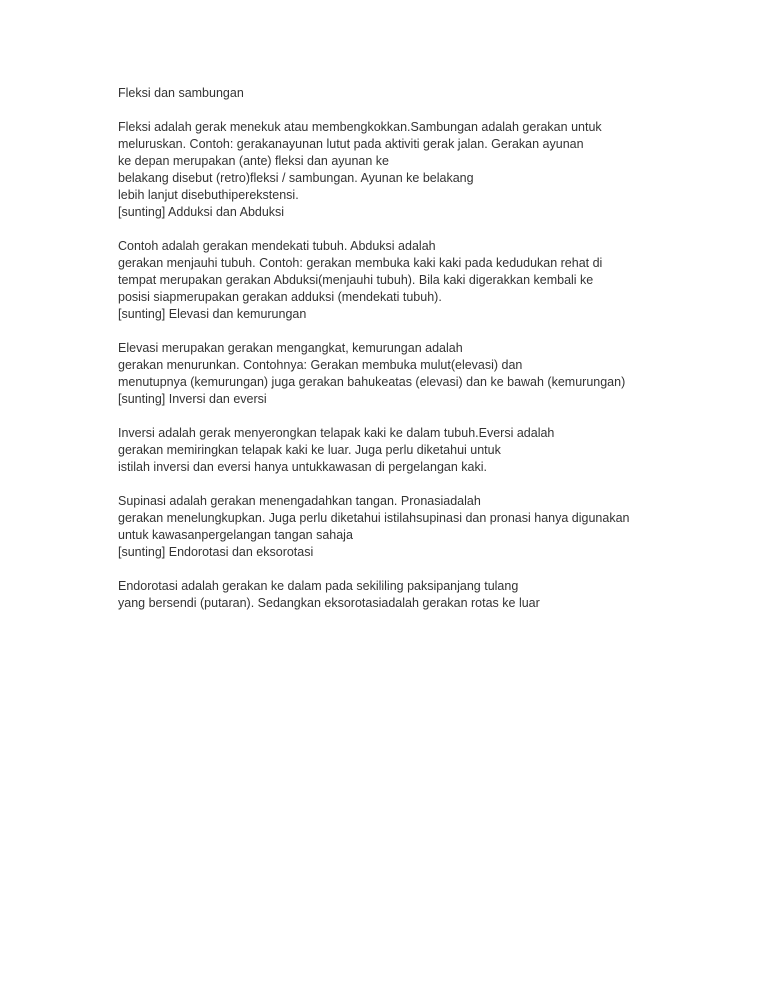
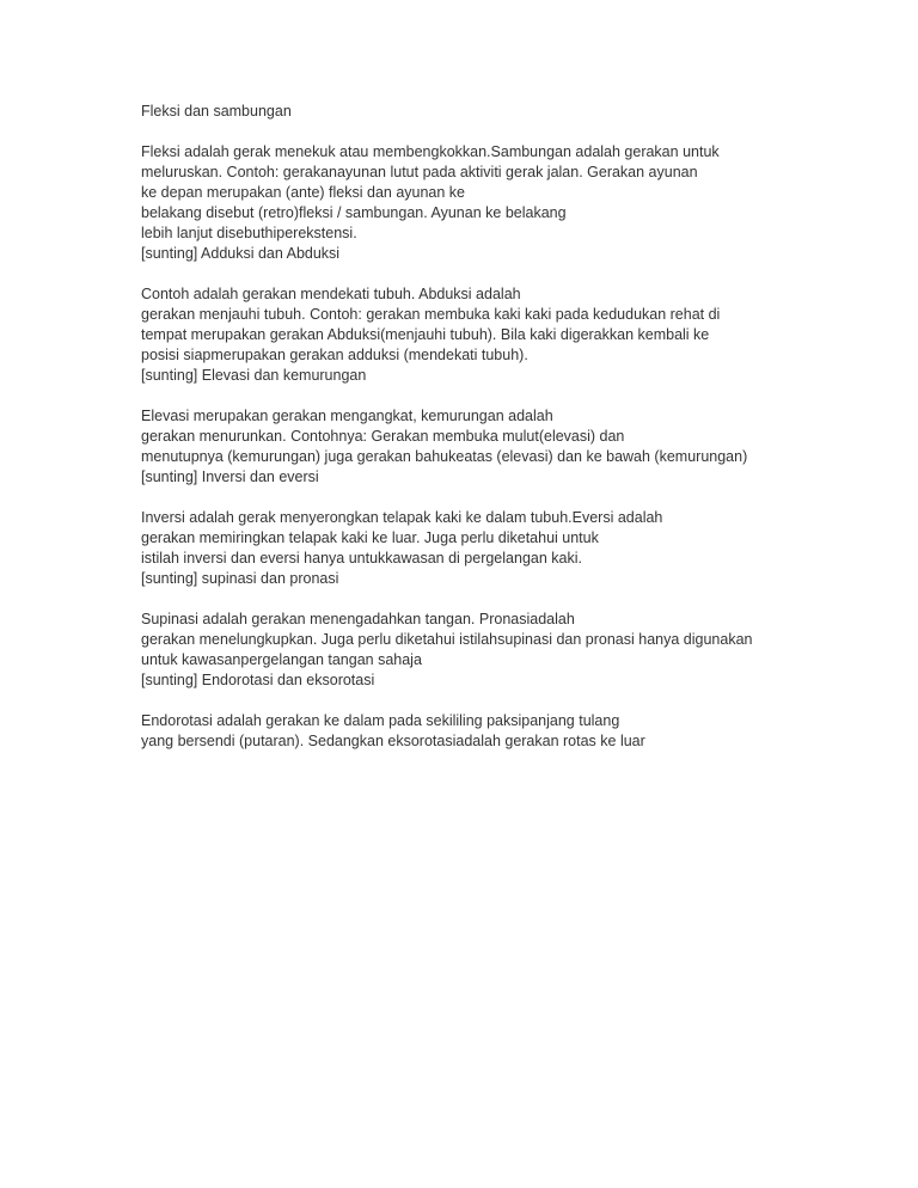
  Fleksi dan sambungan
  Fleksi adalah gerak menekuk atau membengkokkan.Sambungan adalah gerakan untuk
  meluruskan. Contoh: gerakanayunan lutut pada aktiviti gerak jalan. Gerakan ayunan
  ke depan merupakan (ante) fleksi dan ayunan ke
  belakang disebut (retro)fleksi / sambungan. Ayunan ke belakang
  lebih lanjut disebuthiperekstensi.
  [sunting] Adduksi dan Abduksi
  Contoh adalah gerakan mendekati tubuh. Abduksi adalah
  gerakan menjauhi tubuh. Contoh: gerakan membuka kaki kaki pada kedudukan rehat di
  tempat merupakan gerakan Abduksi(menjauhi tubuh). Bila kaki digerakkan kembali ke
  posisi siapmerupakan gerakan adduksi (mendekati tubuh).
  [sunting] Elevasi dan kemurungan
  Elevasi merupakan gerakan mengangkat, kemurungan adalah
  gerakan menurunkan. Contohnya: Gerakan membuka mulut(elevasi) dan
  menutupnya (kemurungan) juga gerakan bahukeatas (elevasi) dan ke bawah (kemurungan)
  [sunting] Inversi dan eversi
  Inversi adalah gerak menyerongkan telapak kaki ke dalam tubuh.Eversi adalah
  gerakan memiringkan telapak kaki ke luar. Juga perlu diketahui untuk
  istilah inversi dan eversi hanya untukkawasan di pergelangan kaki.
+ [sunting] supinasi dan pronasi
  Supinasi adalah gerakan menengadahkan tangan. Pronasiadalah
  gerakan menelungkupkan. Juga perlu diketahui istilahsupinasi dan pronasi hanya digunakan
  untuk kawasanpergelangan tangan sahaja
  [sunting] Endorotasi dan eksorotasi
  Endorotasi adalah gerakan ke dalam pada sekililing paksipanjang tulang
  yang bersendi (putaran). Sedangkan eksorotasiadalah gerakan rotas ke luar
